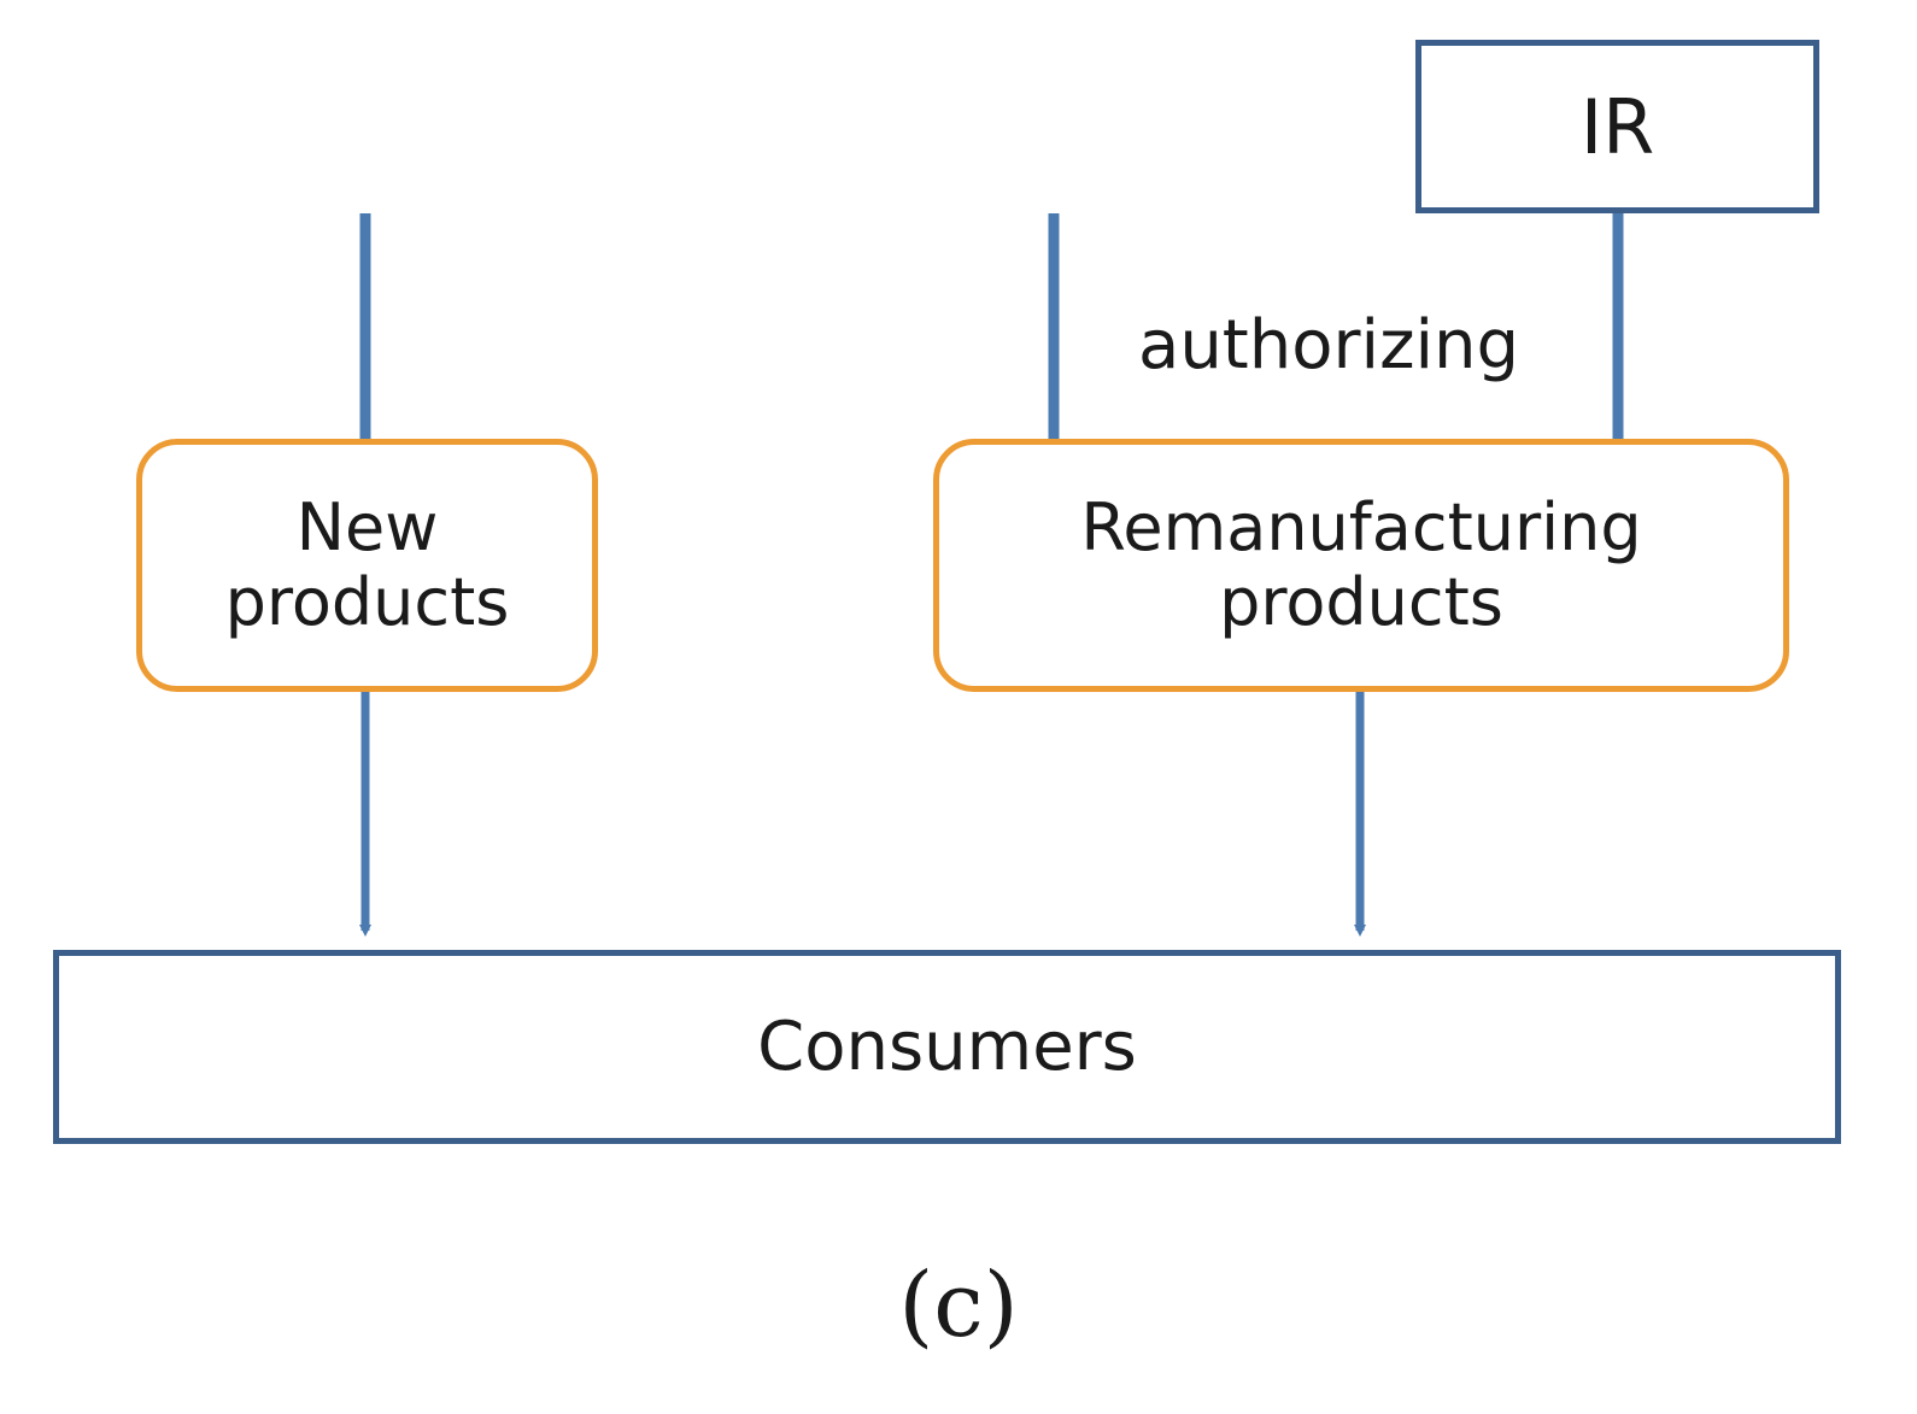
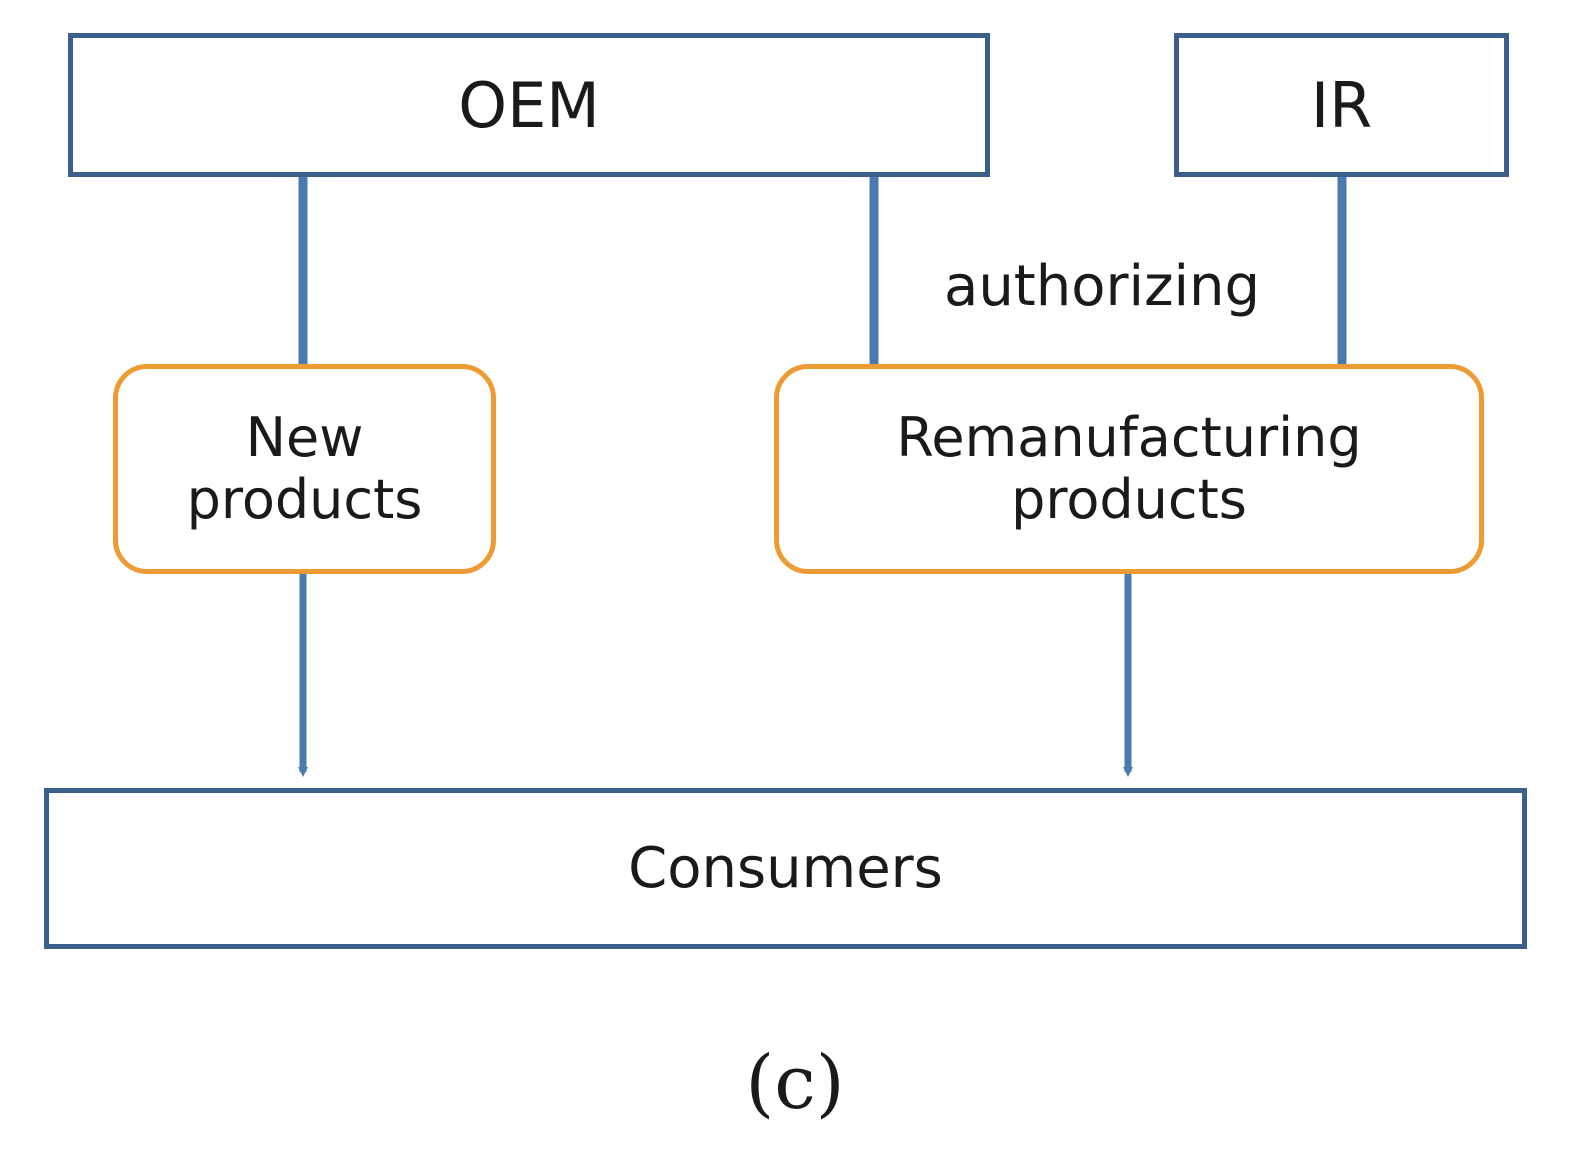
+ OEM
  IR
  New
  products
  Remanufacturing
  products
  Consumers
  authorizing
  (c)
